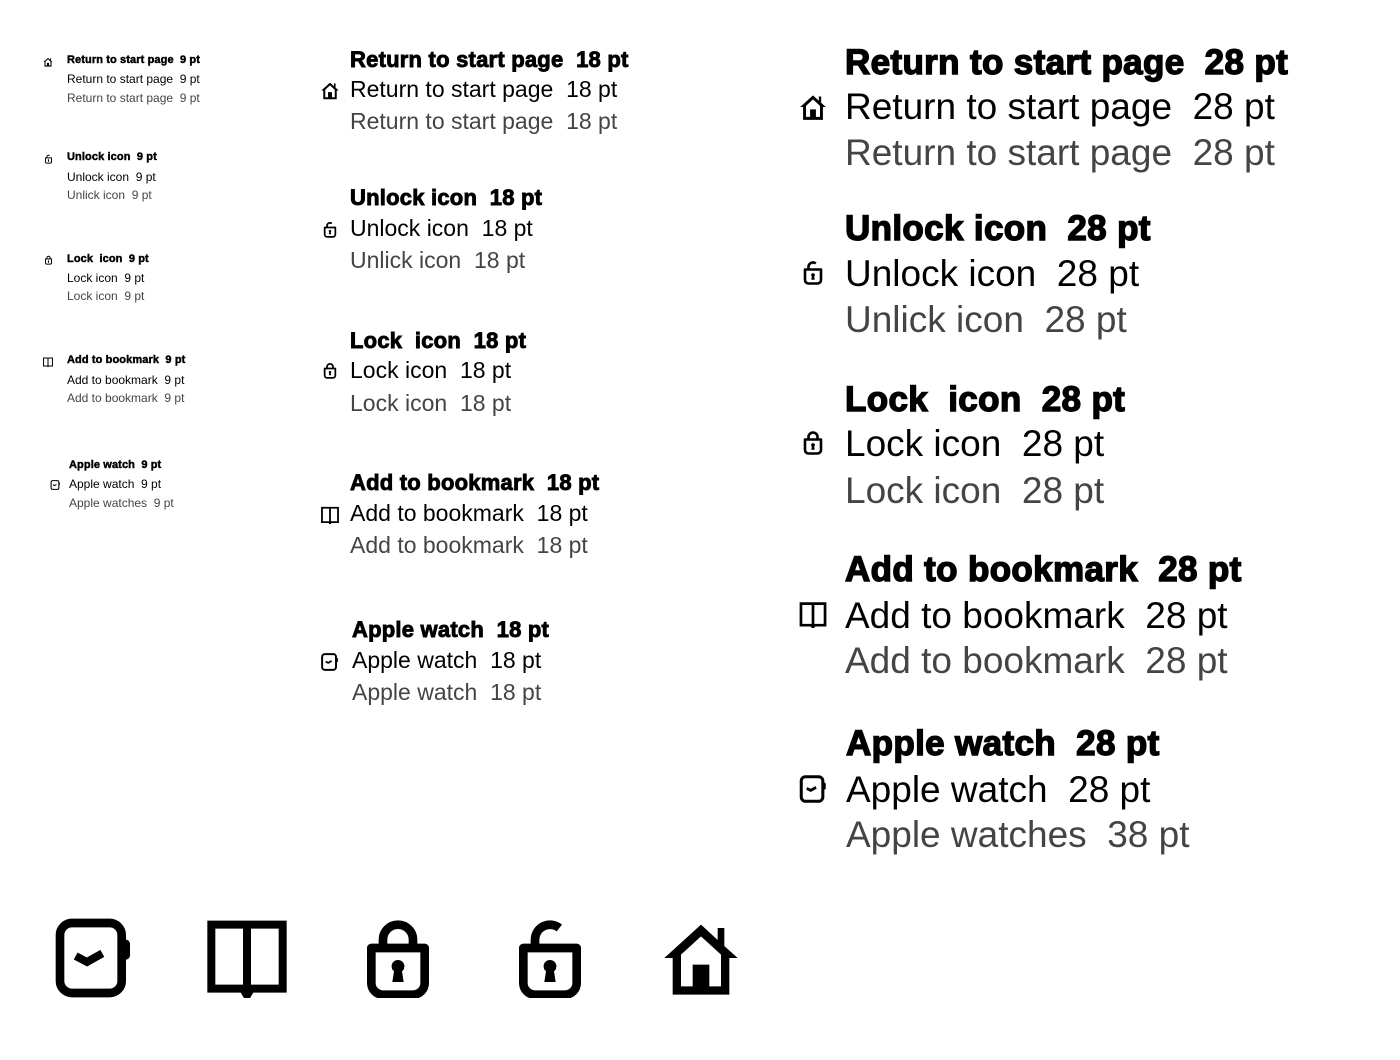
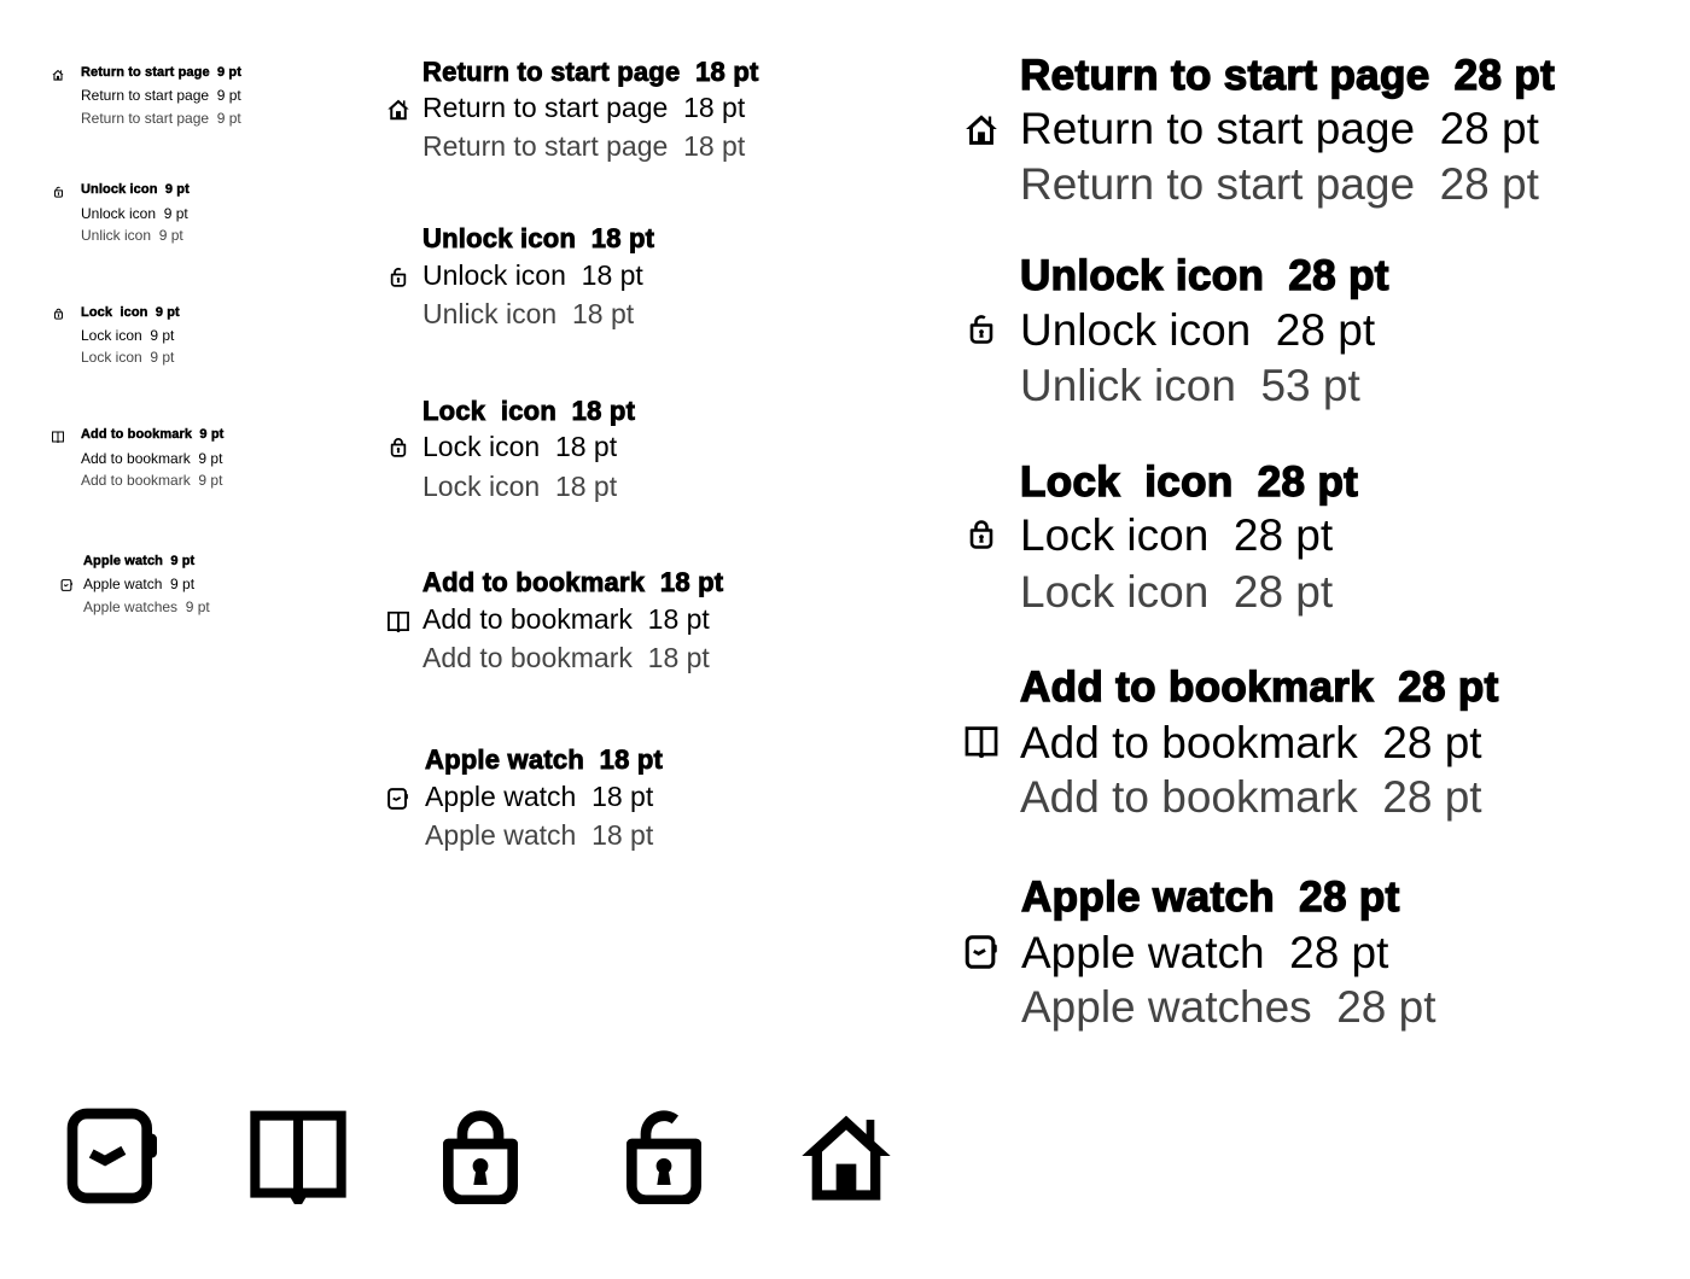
  Return to start page 9 pt
  Return to start page 9 pt
  Return to start page 9 pt
  Unlock icon 9 pt
  Unlock icon 9 pt
  Unlick icon 9 pt
  Lock icon 9 pt
  Lock icon 9 pt
  Lock icon 9 pt
  Add to bookmark 9 pt
  Add to bookmark 9 pt
  Add to bookmark 9 pt
  Apple watch 9 pt
  Apple watch 9 pt
  Apple watches 9 pt
  Return to start page 18 pt
  Return to start page 18 pt
  Return to start page 18 pt
  Unlock icon 18 pt
  Unlock icon 18 pt
  Unlick icon 18 pt
  Lock icon 18 pt
  Lock icon 18 pt
  Lock icon 18 pt
  Add to bookmark 18 pt
  Add to bookmark 18 pt
  Add to bookmark 18 pt
  Apple watch 18 pt
  Apple watch 18 pt
  Apple watch 18 pt
  Return to start page 28 pt
  Return to start page 28 pt
  Return to start page 28 pt
  Unlock icon 28 pt
  Unlock icon 28 pt
- Unlick icon 28 pt
+ Unlick icon 53 pt
  Lock icon 28 pt
  Lock icon 28 pt
  Lock icon 28 pt
  Add to bookmark 28 pt
  Add to bookmark 28 pt
  Add to bookmark 28 pt
  Apple watch 28 pt
  Apple watch 28 pt
- Apple watches 38 pt
+ Apple watches 28 pt
